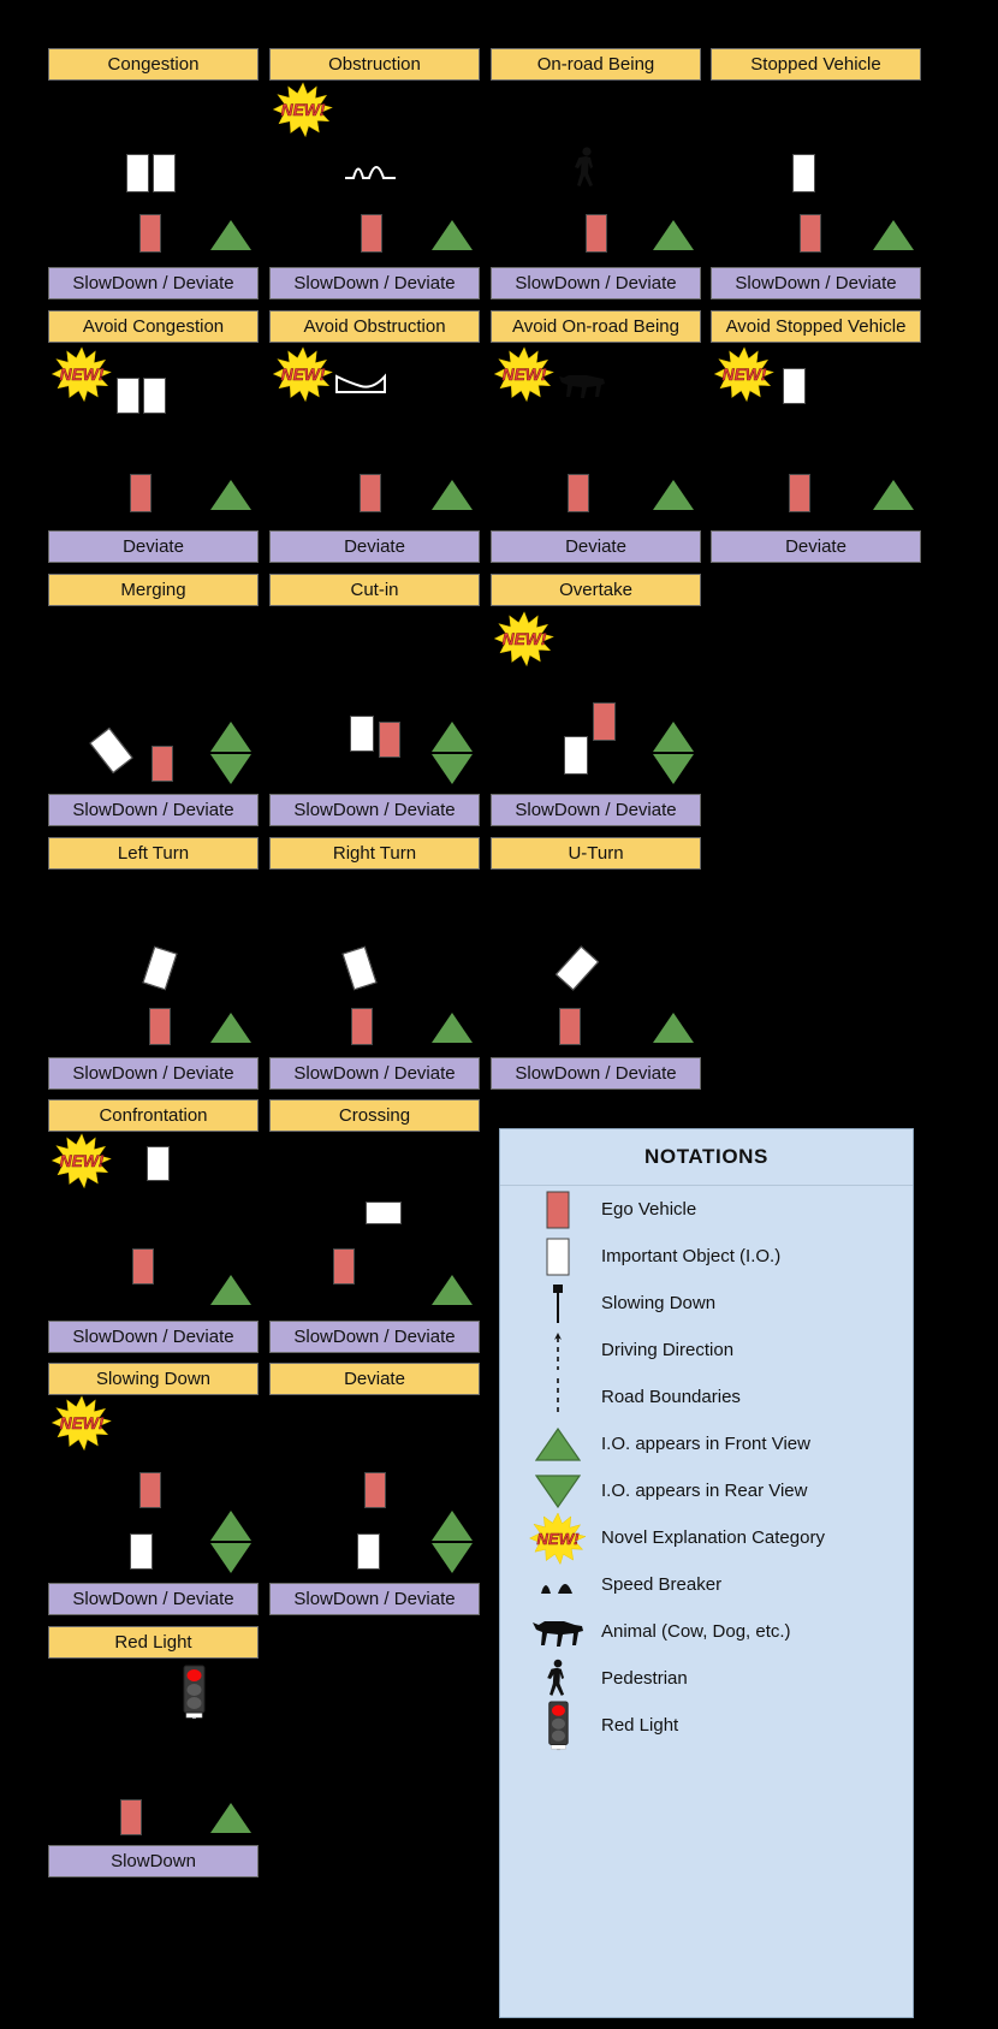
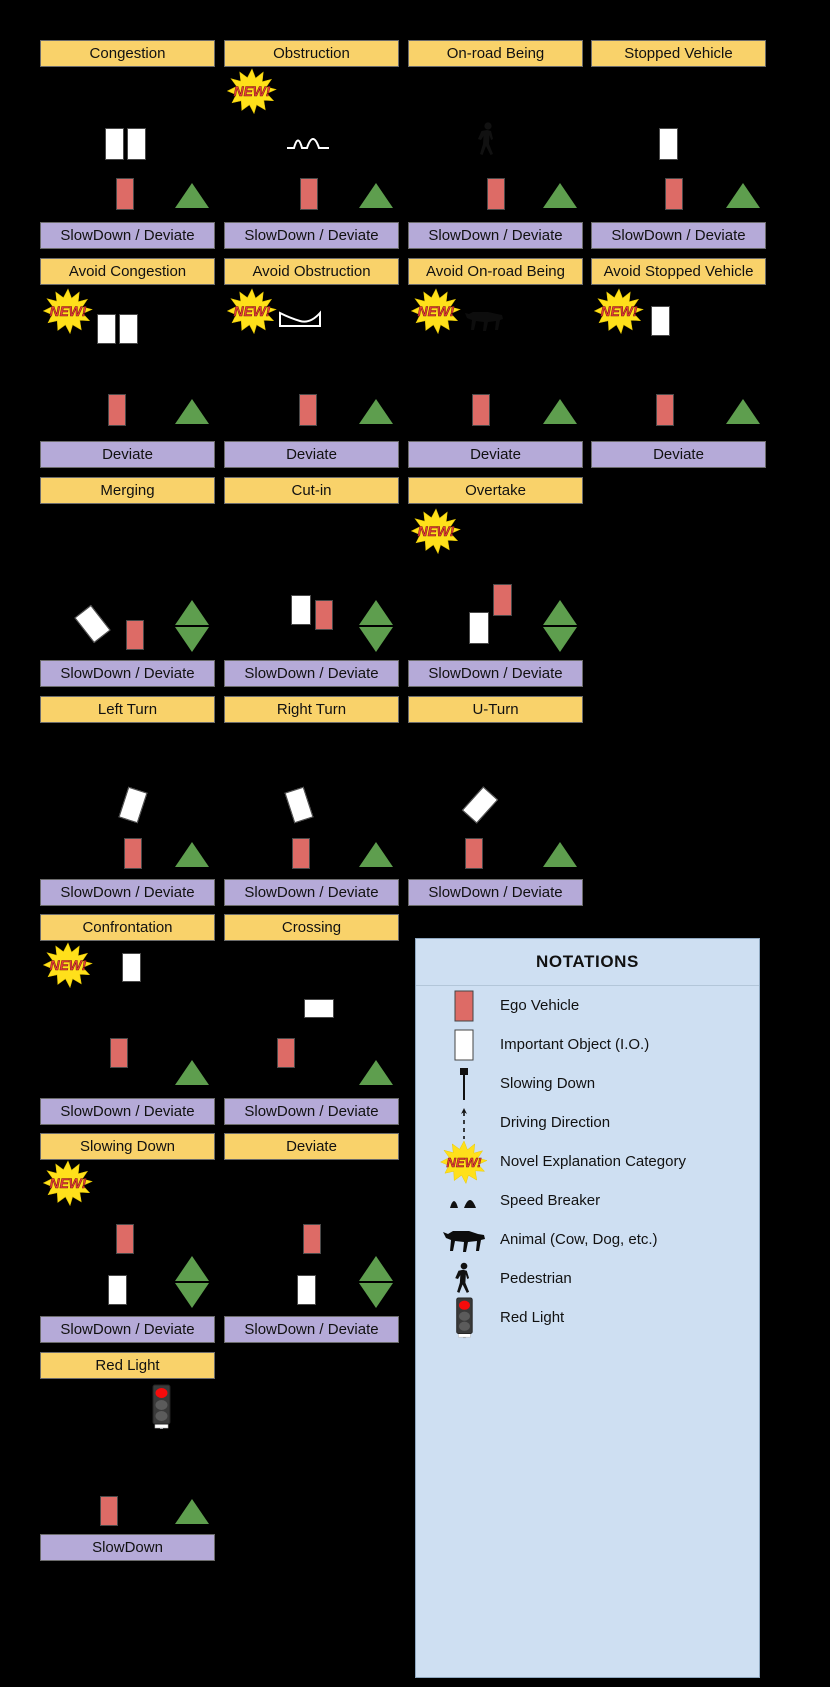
  Congestion
  Obstruction
  On-road Being
  Stopped Vehicle
  NEW!
  SlowDown / Deviate
  SlowDown / Deviate
  SlowDown / Deviate
  SlowDown / Deviate
  Avoid Congestion
  Avoid Obstruction
  Avoid On-road Being
  Avoid Stopped Vehicle
  NEW!
  NEW!
  NEW!
  NEW!
  Deviate
  Deviate
  Deviate
  Deviate
  Merging
  Cut-in
  Overtake
  NEW!
  SlowDown / Deviate
  SlowDown / Deviate
  SlowDown / Deviate
  Left Turn
  Right Turn
  U-Turn
  SlowDown / Deviate
  SlowDown / Deviate
  SlowDown / Deviate
  Confrontation
  Crossing
  NEW!
  SlowDown / Deviate
  SlowDown / Deviate
  Slowing Down
  Deviate
  NEW!
  SlowDown / Deviate
  SlowDown / Deviate
  Red Light
  SlowDown
  NOTATIONS
  Ego Vehicle
  Important Object (I.O.)
  Slowing Down
  Driving Direction
- Road Boundaries
- I.O. appears in Front View
- I.O. appears in Rear View
  NEW!
  Novel Explanation Category
  Speed Breaker
  Animal (Cow, Dog, etc.)
  Pedestrian
  Red Light
